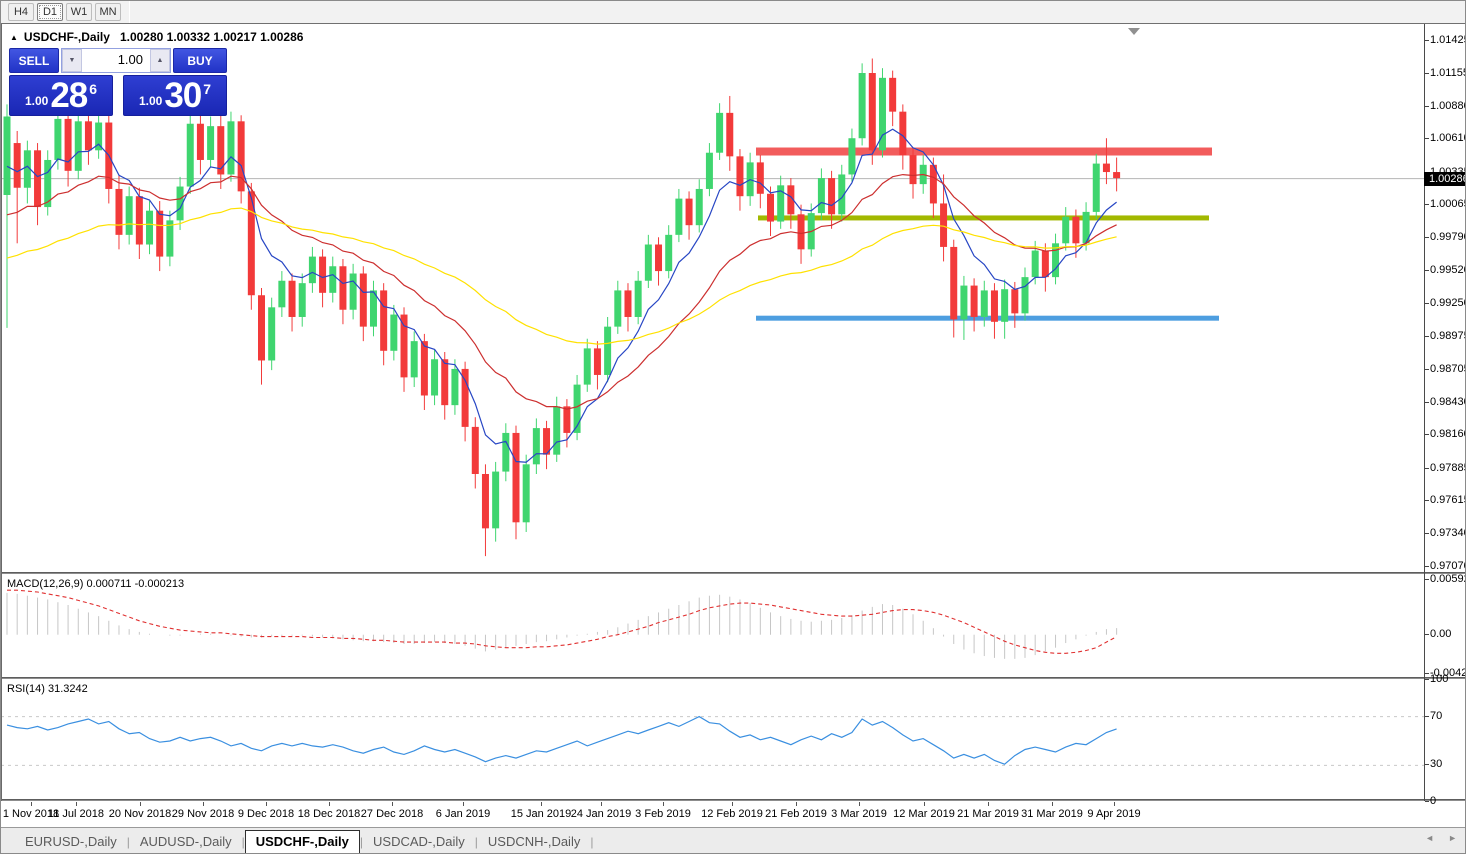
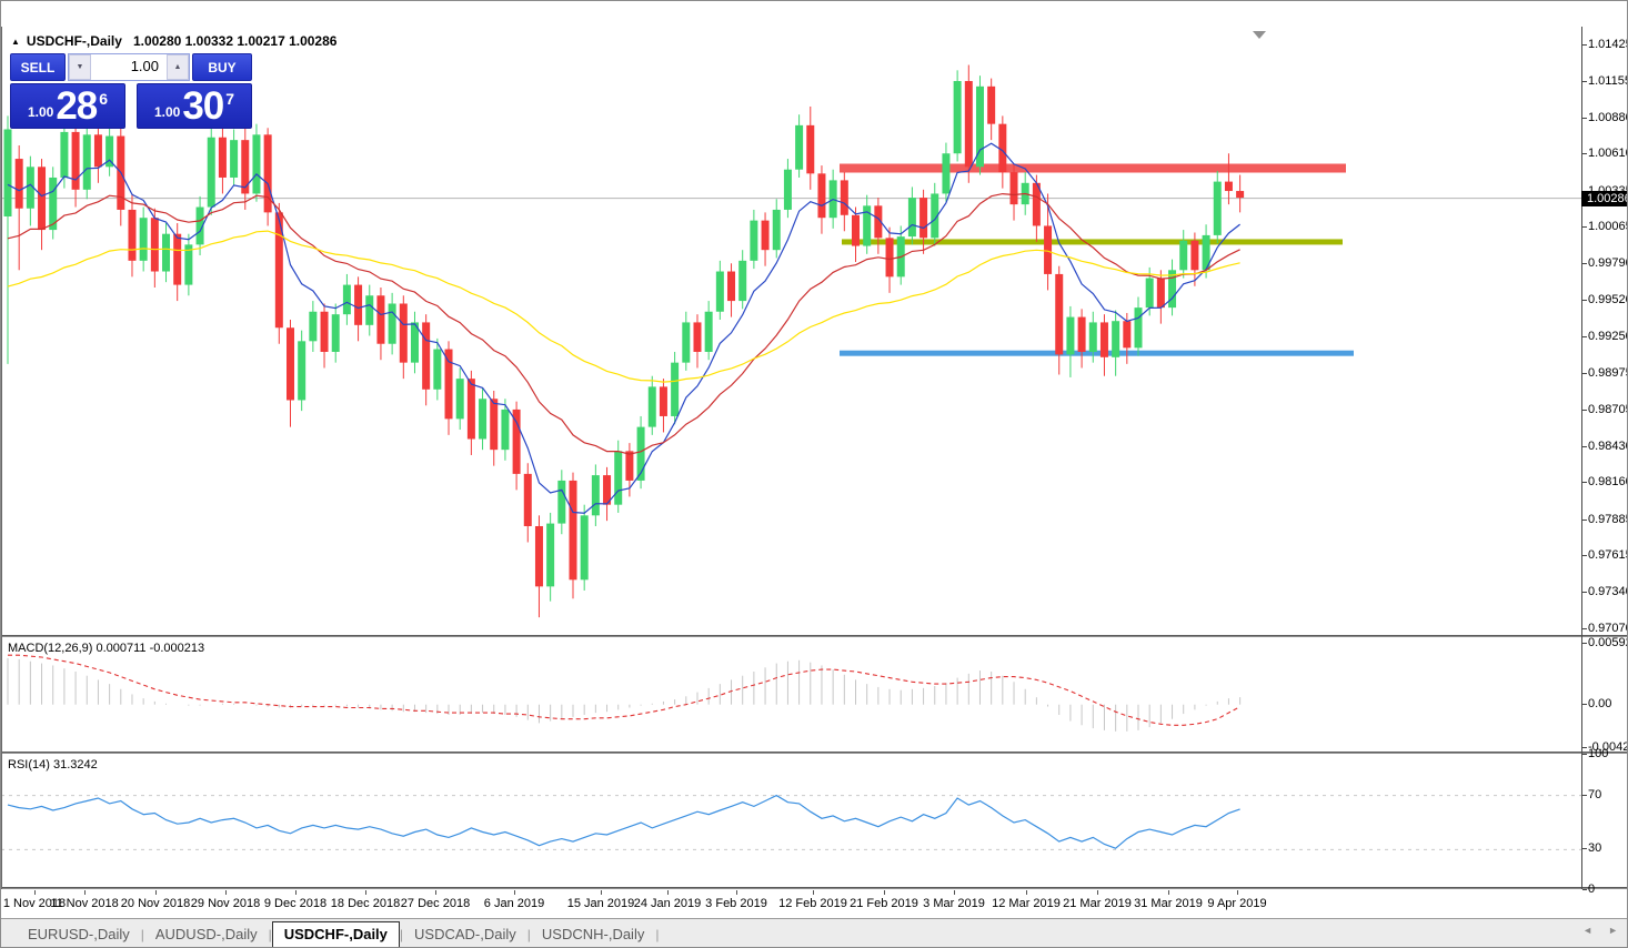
- H4
- D1
- W1
- MN
  ▲
  USDCHF-,Daily
  1.00280 1.00332 1.00217 1.00286
  SELL
  1.00
  BUY
  1.00
  28
  6
  1.00
  30
  7
  MACD(12,26,9) 0.000711 -0.000213
  RSI(14) 31.3242
  1.0142
  1.0115
  1.0088
  1.0061
  1.0006
  0.9979
  0.9952
  0.9925
  0.9897
  0.9870
  0.9843
  0.9816
  0.9788
  0.9761
  0.9734
  0.9707
  0.0059
  0.00
  100
  70
  30
  0
  1.0028
  1 Nov 2018
- 11 Jul 2018
+ 11 Nov 2018
  20 Nov 2018
  29 Nov 2018
  9 Dec 2018
  18 Dec 2018
  27 Dec 2018
  6 Jan 2019
  15 Jan 2019
  24 Jan 2019
  3 Feb 2019
  12 Feb 2019
  21 Feb 2019
  3 Mar 2019
  12 Mar 2019
  21 Mar 2019
  31 Mar 2019
  9 Apr 2019
  EURUSD-,Daily
  |
  AUDUSD-,Daily
  |
  USDCHF-,Daily
  |
  USDCAD-,Daily
  |
  USDCNH-,Daily
  |
  ◄
  ►
